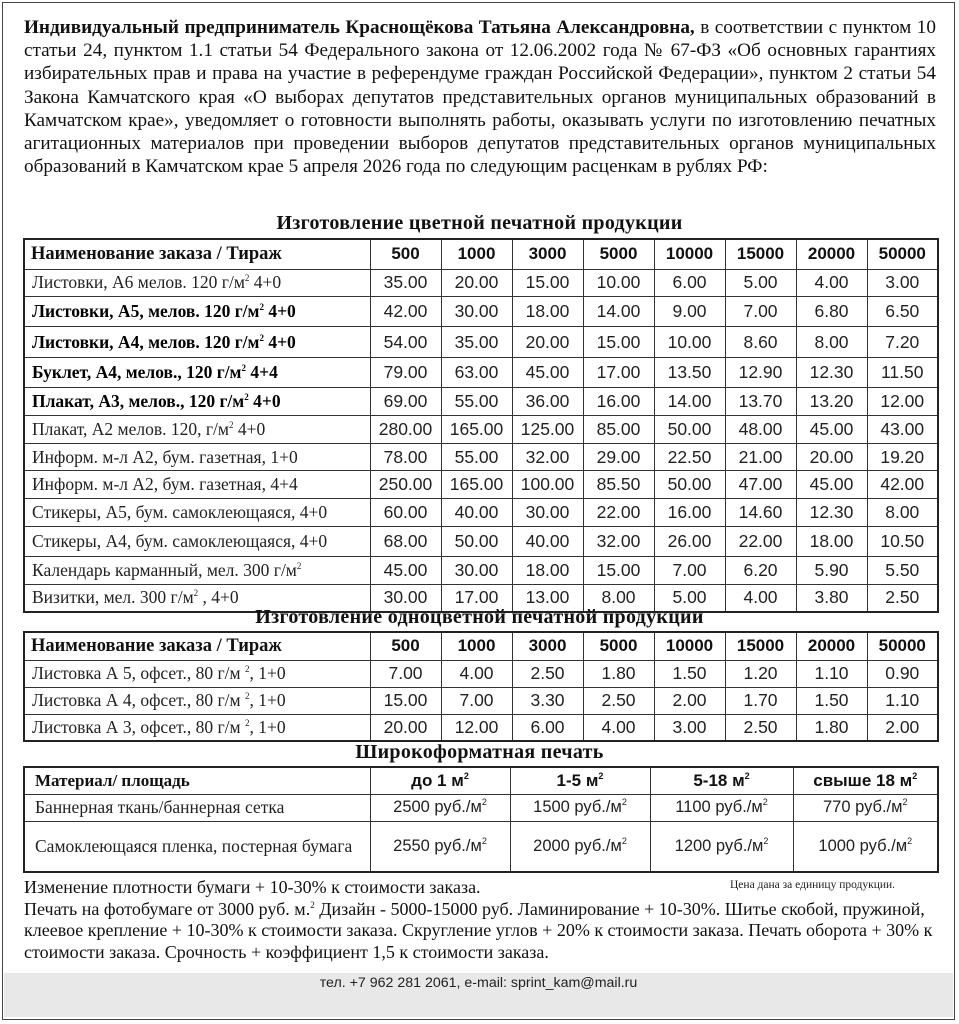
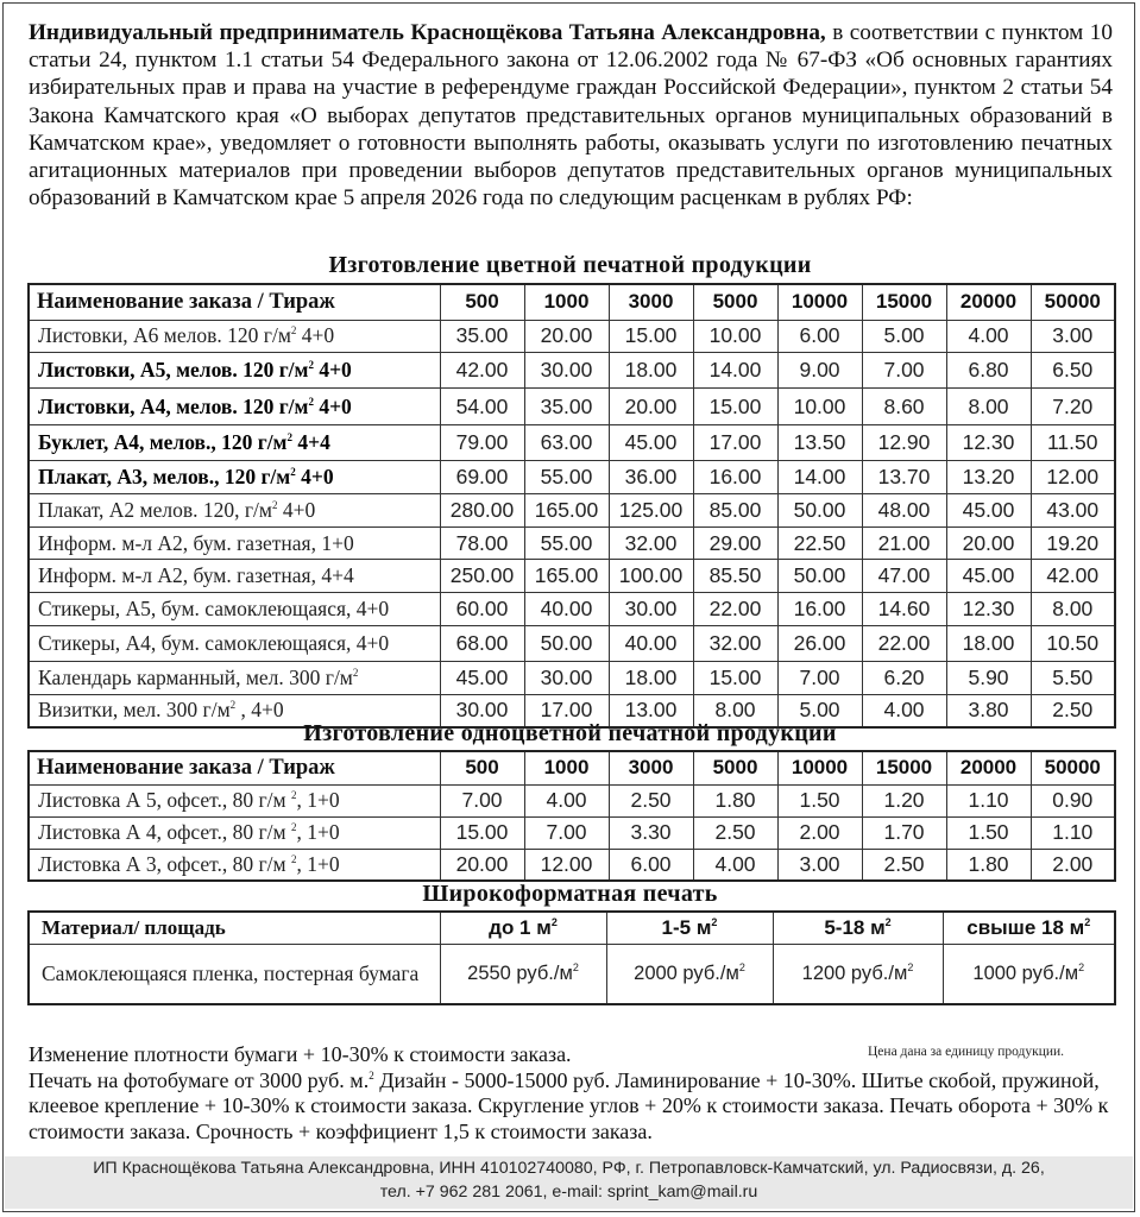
  Индивидуальный предприниматель Краснощёкова Татьяна Александровна, в соответствии с пунктом 10 статьи 24, пунктом 1.1 статьи 54 Федерального закона от 12.06.2002 года № 67-ФЗ «Об основных гарантиях избирательных прав и права на участие в референдуме граждан Российской Федерации», пунктом 2 статьи 54 Закона Камчатского края «О выборах депутатов представительных органов муниципальных образований в Камчатском крае», уведомляет о готовности выполнять работы, оказывать услуги по изготовлению печатных агитационных материалов при проведении выборов депутатов представительных органов муниципальных образований в Камчатском крае 5 апреля 2026 года по следующим расценкам в рублях РФ:
  Изготовление цветной печатной продукции
  Наименование заказа / Тираж	500	1000	3000	5000	10000	15000	20000	50000
  Листовки, А6 мелов. 120 г/м2 4+0	35.00	20.00	15.00	10.00	6.00	5.00	4.00	3.00
  Листовки, А5, мелов. 120 г/м2 4+0	42.00	30.00	18.00	14.00	9.00	7.00	6.80	6.50
  Листовки, А4, мелов. 120 г/м2 4+0	54.00	35.00	20.00	15.00	10.00	8.60	8.00	7.20
  Буклет, А4, мелов., 120 г/м2 4+4	79.00	63.00	45.00	17.00	13.50	12.90	12.30	11.50
  Плакат, А3, мелов., 120 г/м2 4+0	69.00	55.00	36.00	16.00	14.00	13.70	13.20	12.00
  Плакат, А2 мелов. 120, г/м2 4+0	280.00	165.00	125.00	85.00	50.00	48.00	45.00	43.00
  Информ. м-л А2, бум. газетная, 1+0	78.00	55.00	32.00	29.00	22.50	21.00	20.00	19.20
  Информ. м-л А2, бум. газетная, 4+4	250.00	165.00	100.00	85.50	50.00	47.00	45.00	42.00
  Стикеры, А5, бум. самоклеющаяся, 4+0	60.00	40.00	30.00	22.00	16.00	14.60	12.30	8.00
  Стикеры, А4, бум. самоклеющаяся, 4+0	68.00	50.00	40.00	32.00	26.00	22.00	18.00	10.50
  Календарь карманный, мел. 300 г/м2	45.00	30.00	18.00	15.00	7.00	6.20	5.90	5.50
  Визитки, мел. 300 г/м2 , 4+0	30.00	17.00	13.00	8.00	5.00	4.00	3.80	2.50
  Изготовление одноцветной печатной продукции
  Наименование заказа / Тираж	500	1000	3000	5000	10000	15000	20000	50000
  Листовка А 5, офсет., 80 г/м 2, 1+0	7.00	4.00	2.50	1.80	1.50	1.20	1.10	0.90
  Листовка А 4, офсет., 80 г/м 2, 1+0	15.00	7.00	3.30	2.50	2.00	1.70	1.50	1.10
  Листовка А 3, офсет., 80 г/м 2, 1+0	20.00	12.00	6.00	4.00	3.00	2.50	1.80	2.00
  Широкоформатная печать
  Материал/ площадь	до 1 м2	1-5 м2	5-18 м2	свыше 18 м2
- Баннерная ткань/баннерная сетка	2500 руб./м2	1500 руб./м2	1100 руб./м2	770 руб./м2
  Самоклеющаяся пленка, постерная бумага	2550 руб./м2	2000 руб./м2	1200 руб./м2	1000 руб./м2
  Цена дана за единицу продукции.
  Изменение плотности бумаги + 10-30% к стоимости заказа.
  Печать на фотобумаге от 3000 руб. м.2 Дизайн - 5000-15000 руб. Ламинирование + 10-30%. Шитье скобой, пружиной, клеевое крепление + 10-30% к стоимости заказа. Скругление углов + 20% к стоимости заказа. Печать оборота + 30% к стоимости заказа. Срочность + коэффициент 1,5 к стоимости заказа.
+ ИП Краснощёкова Татьяна Александровна, ИНН 410102740080, РФ, г. Петропавловск-Камчатский, ул. Радиосвязи, д. 26,
  тел. +7 962 281 2061, e-mail: sprint_kam@mail.ru
